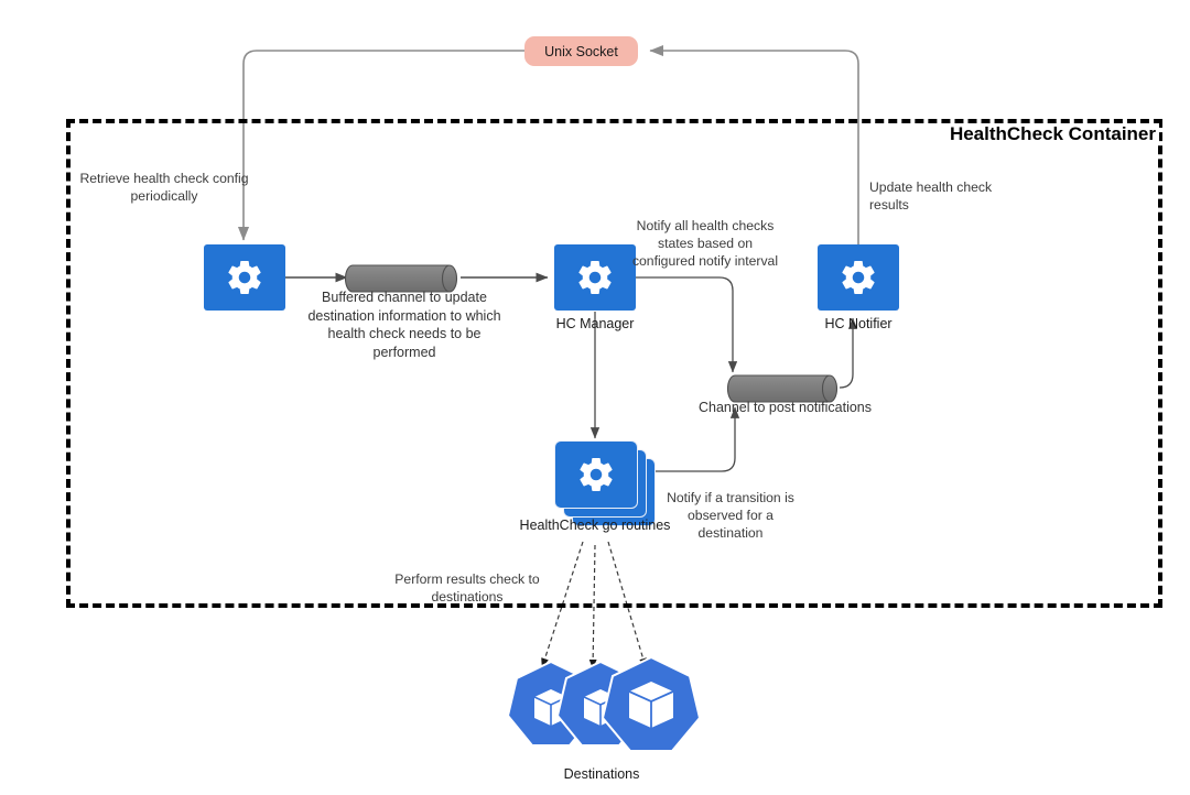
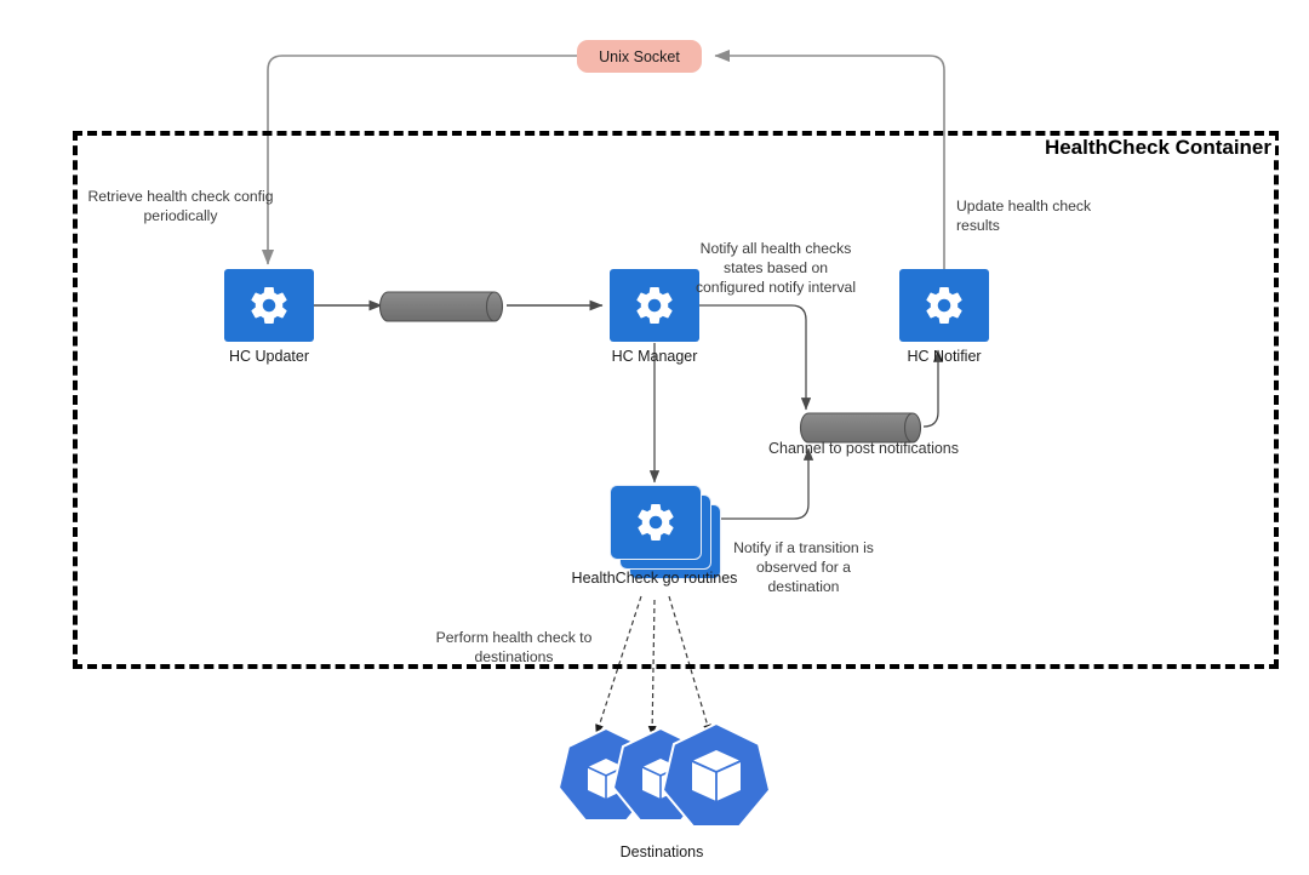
  HealthCheck Container
  Unix Socket
+ HC Updater
  HC Manager
  HC Notifier
  HealthCheck go routines
- Buffered channel to update destination information to which health check needs to be performed
  Channel to post notifications
  Retrieve health check config periodically
  Update health check results
  Notify all health checks states based on configured notify interval
  Notify if a transition is observed for a destination
- Perform results check to destinations
+ Perform health check to destinations
  Destinations
